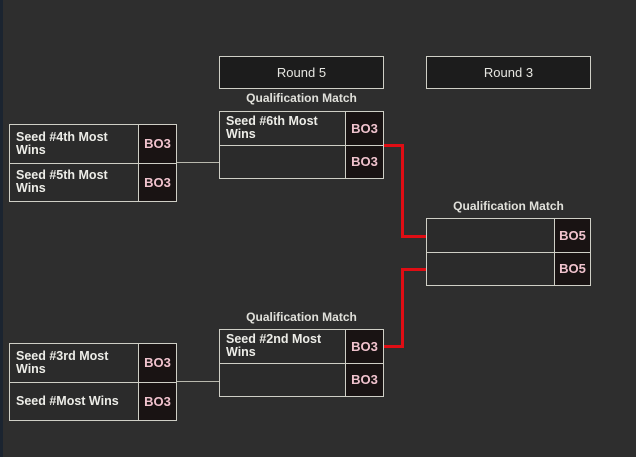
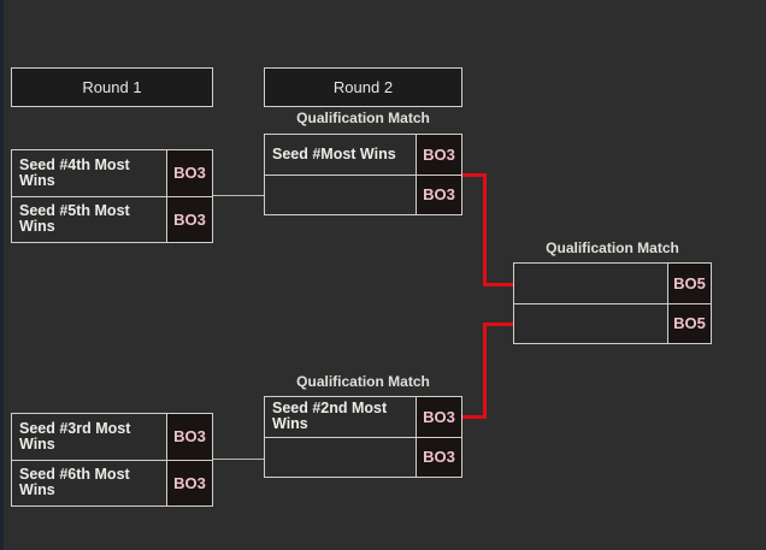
+ Round 1
- Round 5
+ Round 2
- Round 3
  Seed #4th Most Wins
  BO3
  Seed #5th Most Wins
  BO3
  Seed #3rd Most Wins
  BO3
- Seed #Most Wins
+ Seed #6th Most Wins
  BO3
  Qualification Match
- Seed #6th Most Wins
+ Seed #Most Wins
  BO3
  BO3
  Qualification Match
  Seed #2nd Most Wins
  BO3
  BO3
  Qualification Match
  BO5
  BO5
